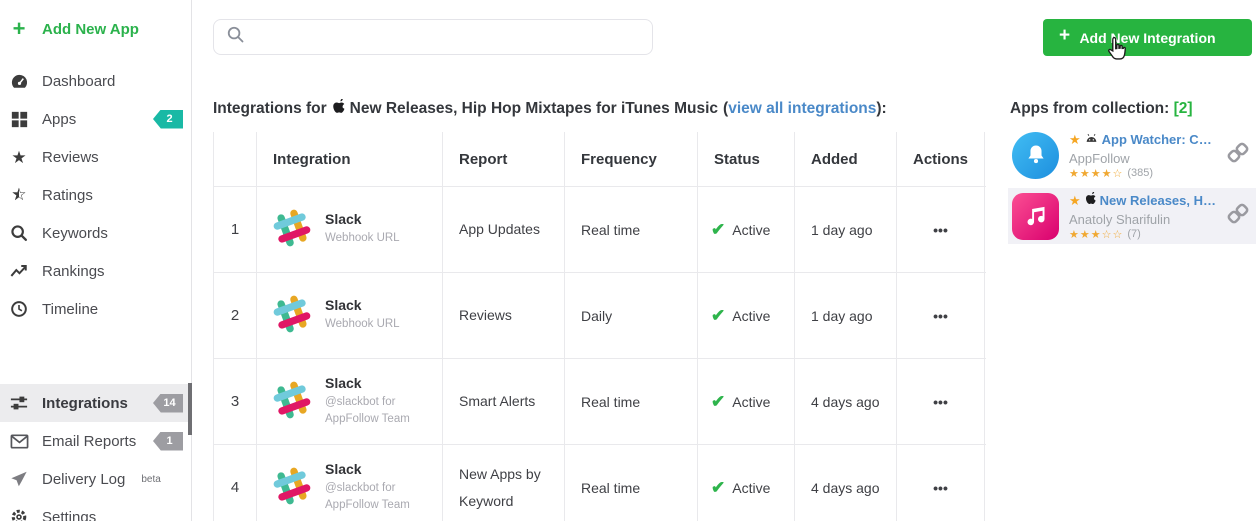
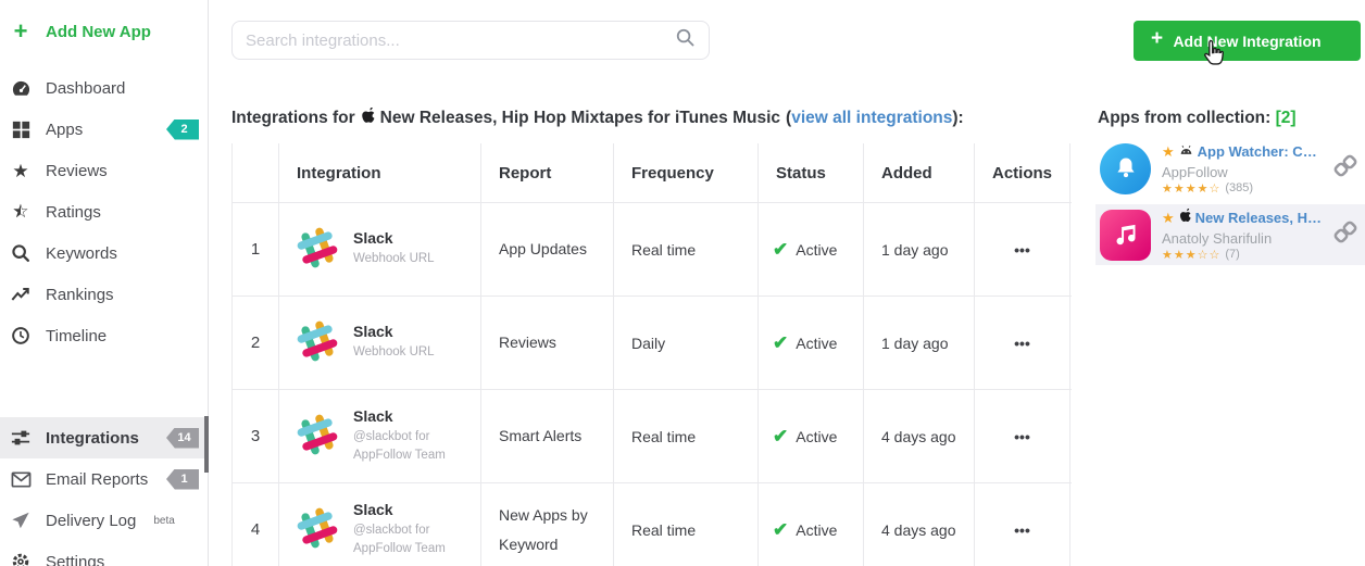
  +
  Add New App
  Dashboard
  Apps
  2
  ★
  Reviews
  ☆
  ★
  Ratings
  Keywords
  Rankings
  Timeline
  Integrations
  14
  Email Reports
  1
  Delivery Log
  beta
  Settings
+ Search integrations...
  +
  Addew Integration
  Integrations for
  New Releases, Hip Hop Mixtapes for iTunes Music
  (
  view all integrations
  ):
  Integration
  Report
  Frequency
  Status
  Added
  Actions
  1
  Slack
  Webhook URL
  App Updates
  Real time
  ✔
  Active
  1 day ago
  •••
  2
  Slack
  Webhook URL
  Reviews
  Daily
  ✔
  Active
  1 day ago
  •••
  3
  Slack
  @slackbot for AppFollow Team
  Smart Alerts
  Real time
  ✔
  Active
  4 days ago
  •••
  4
  Slack
  @slackbot for AppFollow Team
  New Apps by Keyword
  Real time
  ✔
  Active
  4 days ago
  •••
  Apps from collection: [2]
  ★
  App Watcher: Che.
  AppFollow
  ★★★★☆
  (385)
  ★
  New Releases, Hip
  Anatoly Sharifulin
  ★★★☆☆
  (7)
